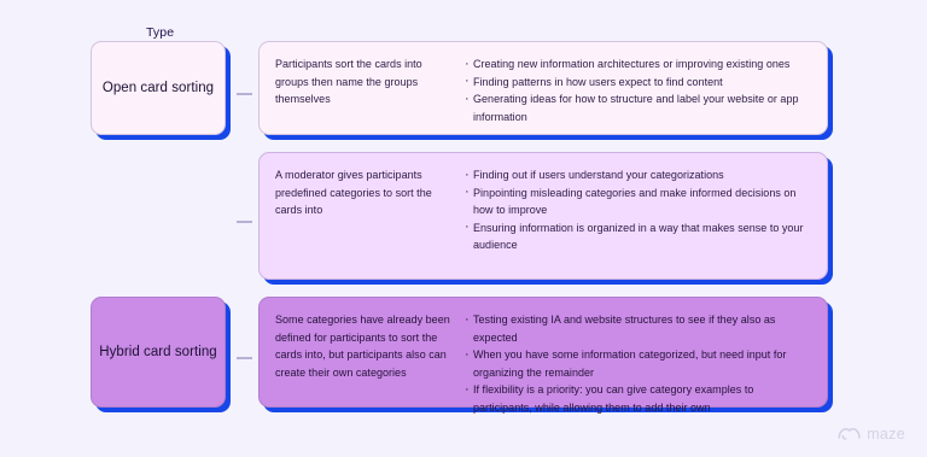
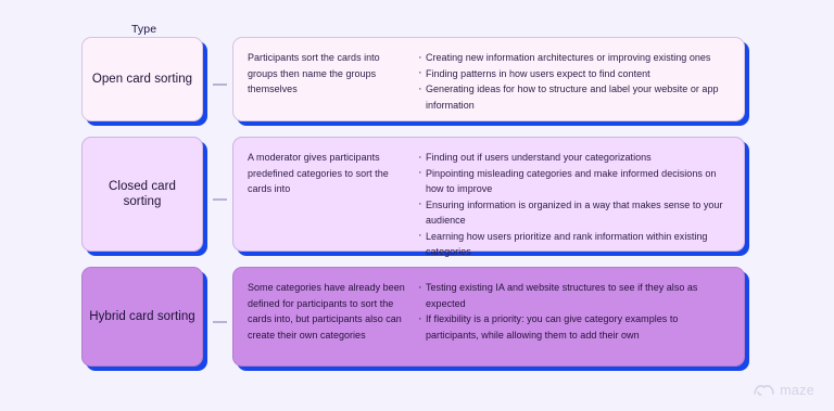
  Type
  Open card sorting
  Participants sort the cards into groups then name the groups themselves
  Creating new information architectures or improving existing ones
  Finding patterns in how users expect to find content
  Generating ideas for how to structure and label your website or app information
+ Closed card sorting
  A moderator gives participants predefined categories to sort the cards into
  Finding out if users understand your categorizations
  Pinpointing misleading categories and make informed decisions on how to improve
  Ensuring information is organized in a way that makes sense to your audience
+ Learning how users prioritize and rank information within existing categories
  Hybrid card sorting
  Some categories have already been defined for participants to sort the cards into, but participants also can create their own categories
  Testing existing IA and website structures to see if they also as expected
- When you have some information categorized, but need input for organizing the remainder
  If flexibility is a priority: you can give category examples to participants, while allowing them to add their own
  maze
